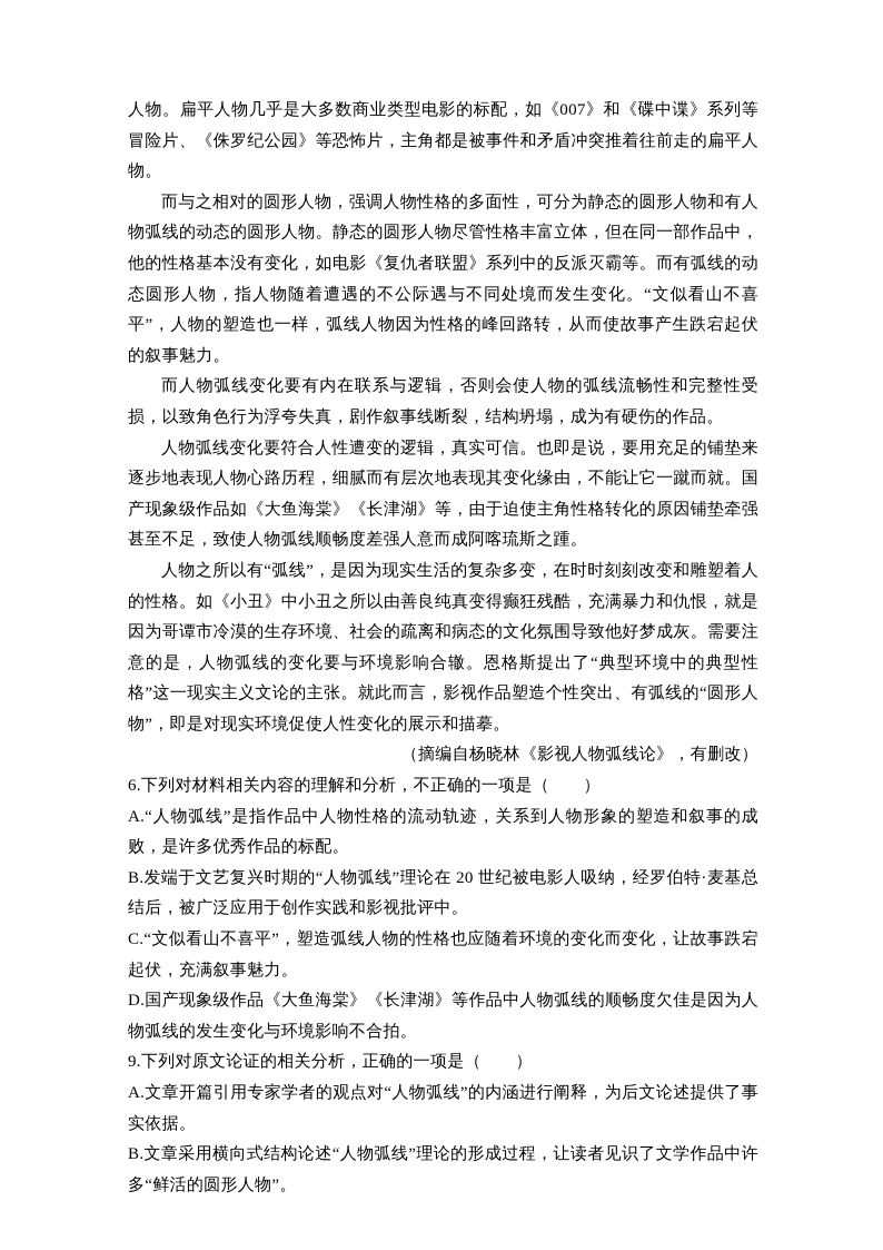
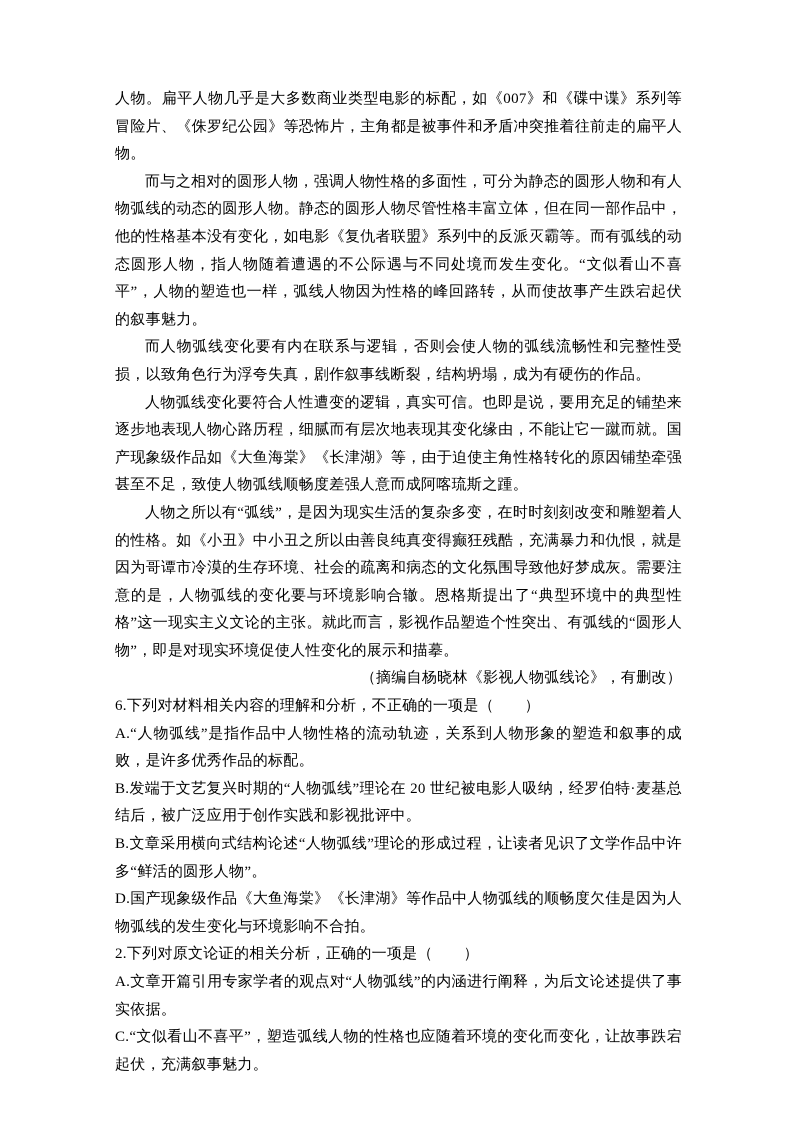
  人物。扁平人物几乎是大多数商业类型电影的标配，如《007》和《碟中谍》系列等冒险片、《侏罗纪公园》等恐怖片，主角都是被事件和矛盾冲突推着往前走的扁平人物。
  而与之相对的圆形人物，强调人物性格的多面性，可分为静态的圆形人物和有人物弧线的动态的圆形人物。静态的圆形人物尽管性格丰富立体，但在同一部作品中，他的性格基本没有变化，如电影《复仇者联盟》系列中的反派灭霸等。而有弧线的动态圆形人物，指人物随着遭遇的不公际遇与不同处境而发生变化。“文似看山不喜平”，人物的塑造也一样，弧线人物因为性格的峰回路转，从而使故事产生跌宕起伏的叙事魅力。
  而人物弧线变化要有内在联系与逻辑，否则会使人物的弧线流畅性和完整性受损，以致角色行为浮夸失真，剧作叙事线断裂，结构坍塌，成为有硬伤的作品。
  人物弧线变化要符合人性遭变的逻辑，真实可信。也即是说，要用充足的铺垫来逐步地表现人物心路历程，细腻而有层次地表现其变化缘由，不能让它一蹴而就。国产现象级作品如《大鱼海棠》《长津湖》等，由于迫使主角性格转化的原因铺垫牵强甚至不足，致使人物弧线顺畅度差强人意而成阿喀琉斯之踵。
  人物之所以有“弧线”，是因为现实生活的复杂多变，在时时刻刻改变和雕塑着人的性格。如《小丑》中小丑之所以由善良纯真变得癫狂残酷，充满暴力和仇恨，就是因为哥谭市冷漠的生存环境、社会的疏离和病态的文化氛围导致他好梦成灰。需要注意的是，人物弧线的变化要与环境影响合辙。恩格斯提出了“典型环境中的典型性格”这一现实主义文论的主张。就此而言，影视作品塑造个性突出、有弧线的“圆形人物”，即是对现实环境促使人性变化的展示和描摹。
  （摘编自杨晓林《影视人物弧线论》，有删改）
  6.下列对材料相关内容的理解和分析，不正确的一项是（ ）
  A.“人物弧线”是指作品中人物性格的流动轨迹，关系到人物形象的塑造和叙事的成败，是许多优秀作品的标配。
  B.发端于文艺复兴时期的“人物弧线”理论在 20 世纪被电影人吸纳，经罗伯特·麦基总结后，被广泛应用于创作实践和影视批评中。
- C.“文似看山不喜平”，塑造弧线人物的性格也应随着环境的变化而变化，让故事跌宕起伏，充满叙事魅力。
+ B.文章采用横向式结构论述“人物弧线”理论的形成过程，让读者见识了文学作品中许多“鲜活的圆形人物”。
  D.国产现象级作品《大鱼海棠》《长津湖》等作品中人物弧线的顺畅度欠佳是因为人物弧线的发生变化与环境影响不合拍。
- 9.下列对原文论证的相关分析，正确的一项是（ ）
+ 2.下列对原文论证的相关分析，正确的一项是（ ）
  A.文章开篇引用专家学者的观点对“人物弧线”的内涵进行阐释，为后文论述提供了事实依据。
- B.文章采用横向式结构论述“人物弧线”理论的形成过程，让读者见识了文学作品中许多“鲜活的圆形人物”。
+ C.“文似看山不喜平”，塑造弧线人物的性格也应随着环境的变化而变化，让故事跌宕起伏，充满叙事魅力。
